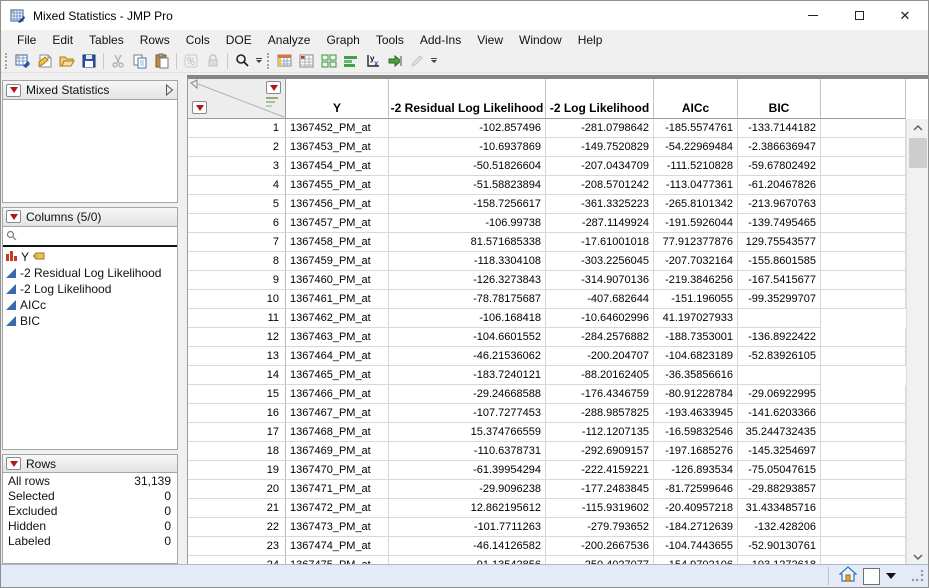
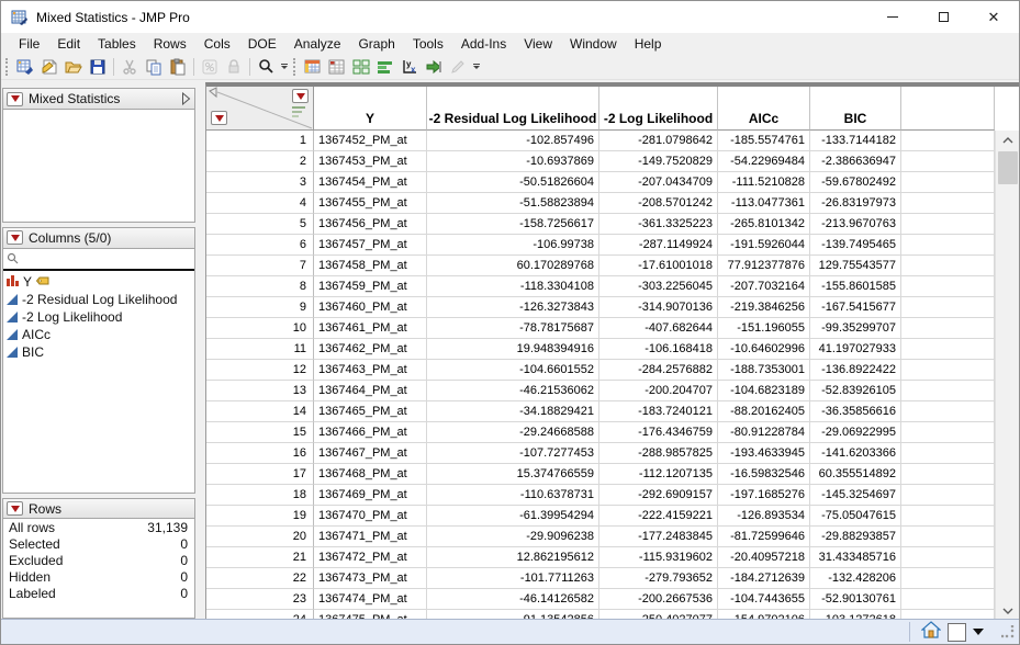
  Mixed Statistics - JMP Pro
  ✕
  File
  Edit
  Tables
  Rows
  Cols
  DOE
  Analyze
  Graph
  Tools
  Add-Ins
  View
  Window
  Help
  y
  x
  Mixed Statistics
  Columns (5/0)
  Y
  -2 Residual Log Likelihood
  -2 Log Likelihood
  AICc
  BIC
  Rows
  All rows
  31,139
  Selected
  0
  Excluded
  0
  Hidden
  0
  Labeled
  0
  Y
  -2 Residual Log Likelihood
  -2 Log Likelihood
  AICc
  BIC
  1
  1367452_PM_at
  -102.857496
  -281.0798642
  -185.5574761
  -133.7144182
  2
  1367453_PM_at
  -10.6937869
  -149.7520829
  -54.22969484
  -2.386636947
  3
  1367454_PM_at
  -50.51826604
  -207.0434709
  -111.5210828
  -59.67802492
  4
  1367455_PM_at
  -51.58823894
  -208.5701242
  -113.0477361
- -61.20467826
+ -26.83197973
  5
  1367456_PM_at
  -158.7256617
  -361.3325223
  -265.8101342
  -213.9670763
  6
  1367457_PM_at
  -106.99738
  -287.1149924
  -191.5926044
  -139.7495465
  7
  1367458_PM_at
- 81.571685338
+ 60.170289768
  -17.61001018
  77.912377876
  129.75543577
  8
  1367459_PM_at
  -118.3304108
  -303.2256045
  -207.7032164
  -155.8601585
  9
  1367460_PM_at
  -126.3273843
  -314.9070136
  -219.3846256
  -167.5415677
  10
  1367461_PM_at
  -78.78175687
  -407.682644
  -151.196055
  -99.35299707
  11
  1367462_PM_at
+ 19.948394916
  -106.168418
  -10.64602996
  41.197027933
  12
  1367463_PM_at
  -104.6601552
  -284.2576882
  -188.7353001
  -136.8922422
  13
  1367464_PM_at
  -46.21536062
  -200.204707
  -104.6823189
  -52.83926105
  14
  1367465_PM_at
+ -34.18829421
  -183.7240121
  -88.20162405
  -36.35856616
  15
  1367466_PM_at
  -29.24668588
  -176.4346759
  -80.91228784
  -29.06922995
  16
  1367467_PM_at
  -107.7277453
  -288.9857825
  -193.4633945
  -141.6203366
  17
  1367468_PM_at
  15.374766559
  -112.1207135
  -16.59832546
- 35.244732435
+ 60.355514892
  18
  1367469_PM_at
  -110.6378731
  -292.6909157
  -197.1685276
  -145.3254697
  19
  1367470_PM_at
  -61.39954294
  -222.4159221
  -126.893534
  -75.05047615
  20
  1367471_PM_at
  -29.9096238
  -177.2483845
  -81.72599646
  -29.88293857
  21
  1367472_PM_at
  12.862195612
  -115.9319602
  -20.40957218
  31.433485716
  22
  1367473_PM_at
  -101.7711263
  -279.793652
  -184.2712639
  -132.428206
  23
  1367474_PM_at
  -46.14126582
  -200.2667536
  -104.7443655
  -52.90130761
